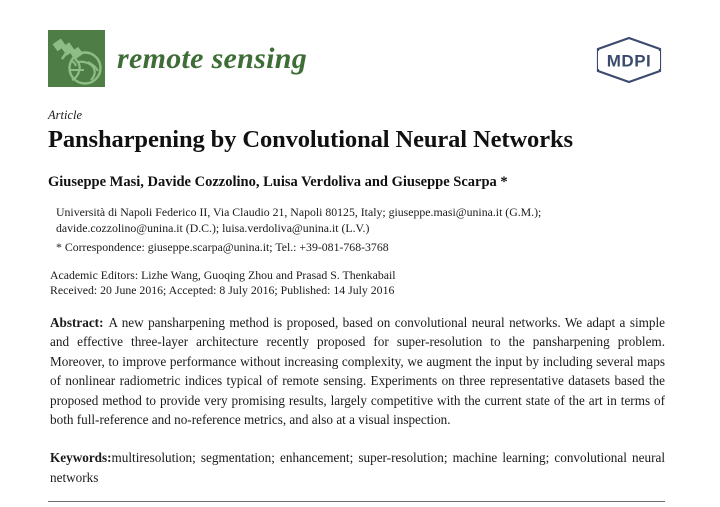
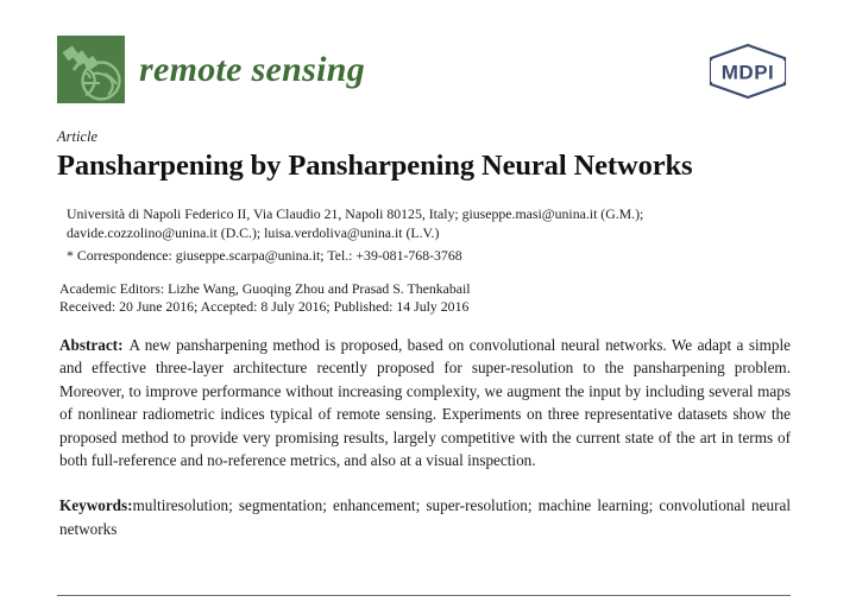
  remote sensing
  MDPI
  Article
- Pansharpening by Convolutional Neural Networks
+ Pansharpening by Pansharpening Neural Networks
- Giuseppe Masi, Davide Cozzolino, Luisa Verdoliva and Giuseppe Scarpa *
  Università di Napoli Federico II, Via Claudio 21, Napoli 80125, Italy; giuseppe.masi@unina.it (G.M.);
  davide.cozzolino@unina.it (D.C.); luisa.verdoliva@unina.it (L.V.)
  * Correspondence: giuseppe.scarpa@unina.it; Tel.: +39-081-768-3768
  Academic Editors: Lizhe Wang, Guoqing Zhou and Prasad S. Thenkabail
  Received: 20 June 2016; Accepted: 8 July 2016; Published: 14 July 2016
- Abstract: A new pansharpening method is proposed, based on convolutional neural networks. We adapt a simple and effective three-layer architecture recently proposed for super-resolution to the pansharpening problem. Moreover, to improve performance without increasing complexity, we augment the input by including several maps of nonlinear radiometric indices typical of remote sensing. Experiments on three representative datasets based the proposed method to provide very promising results, largely competitive with the current state of the art in terms of both full-reference and no-reference metrics, and also at a visual inspection.
+ Abstract: A new pansharpening method is proposed, based on convolutional neural networks. We adapt a simple and effective three-layer architecture recently proposed for super-resolution to the pansharpening problem. Moreover, to improve performance without increasing complexity, we augment the input by including several maps of nonlinear radiometric indices typical of remote sensing. Experiments on three representative datasets show the proposed method to provide very promising results, largely competitive with the current state of the art in terms of both full-reference and no-reference metrics, and also at a visual inspection.
  Keywords:multiresolution; segmentation; enhancement; super-resolution; machine learning; convolutional neural networks
